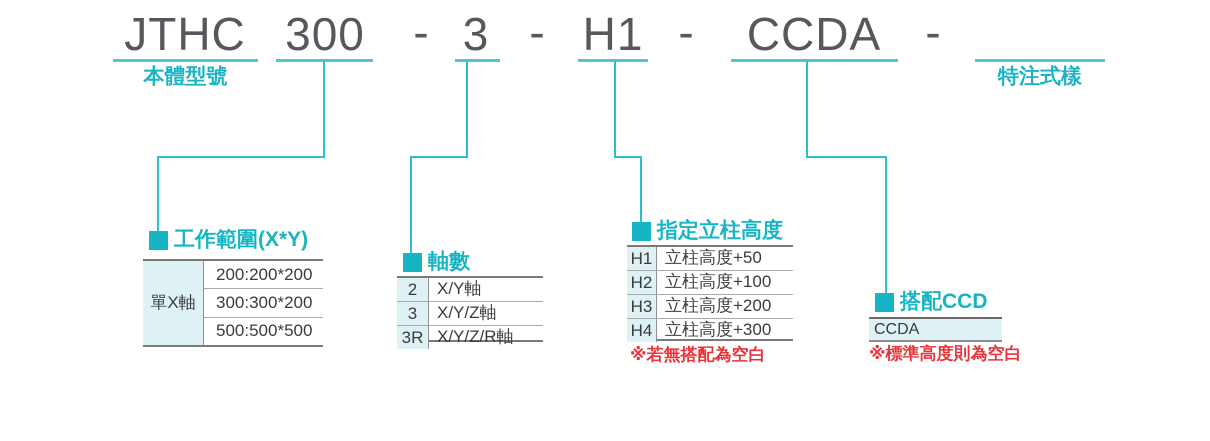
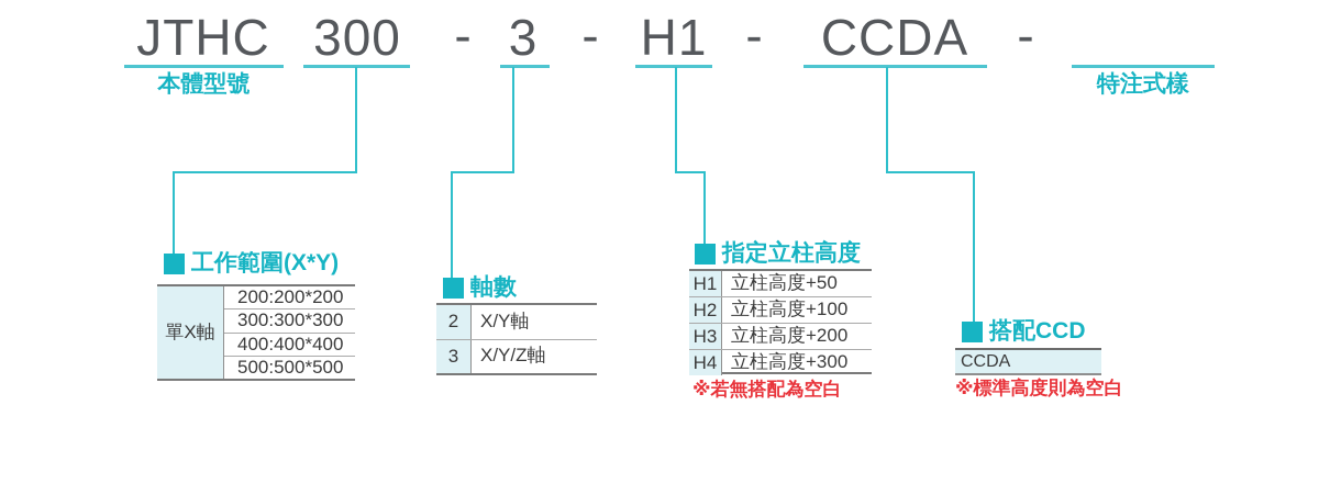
  JTHC
  300
  -
  3
  -
  H1
  -
  CCDA
  -
  本體型號
  特注式樣
  工作範圍(X*Y)
  單X軸
  200:200*200
- 300:300*200
+ 300:300*300
+ 400:400*400
  500:500*500
  軸數
  2
  X/Y軸
  3
  X/Y/Z軸
- 3R
- X/Y/Z/R軸
  指定立柱高度
  H1
  立柱高度+50
  H2
  立柱高度+100
  H3
  立柱高度+200
  H4
  立柱高度+300
  ※若無搭配為空白
  搭配CCD
  CCDA
  ※標準高度則為空白
